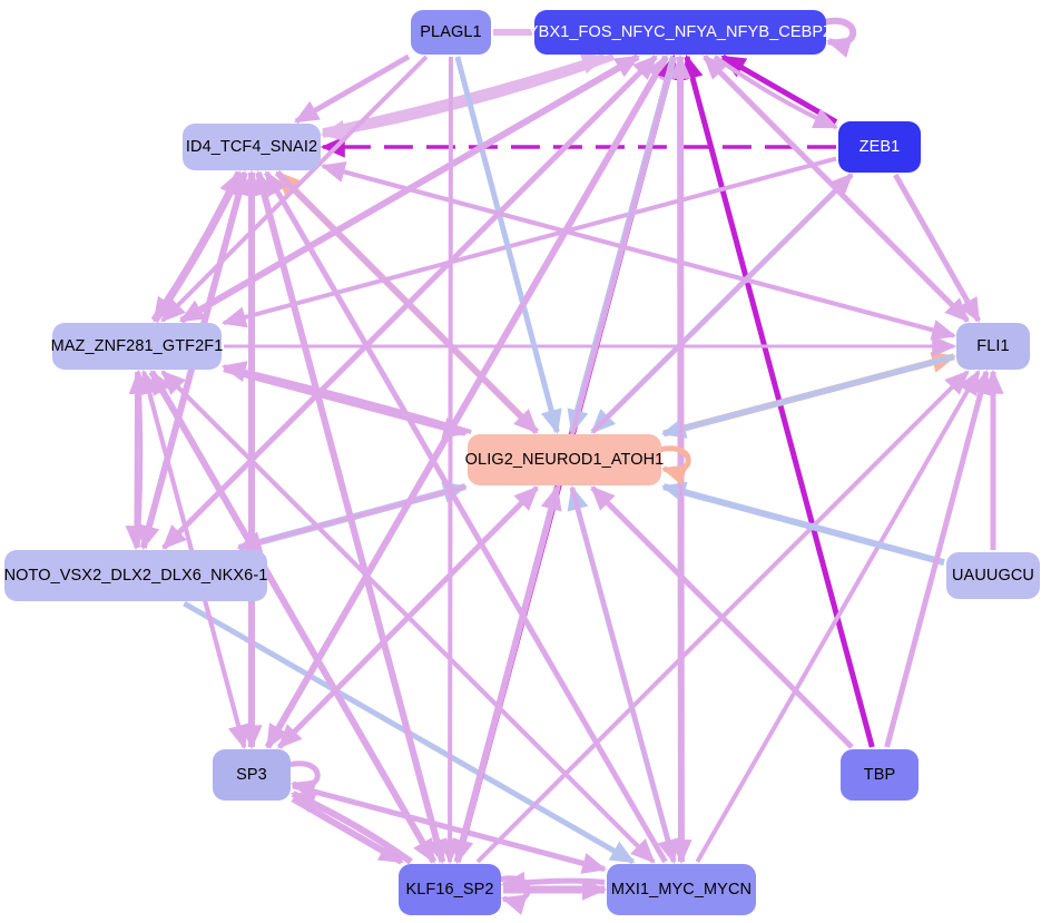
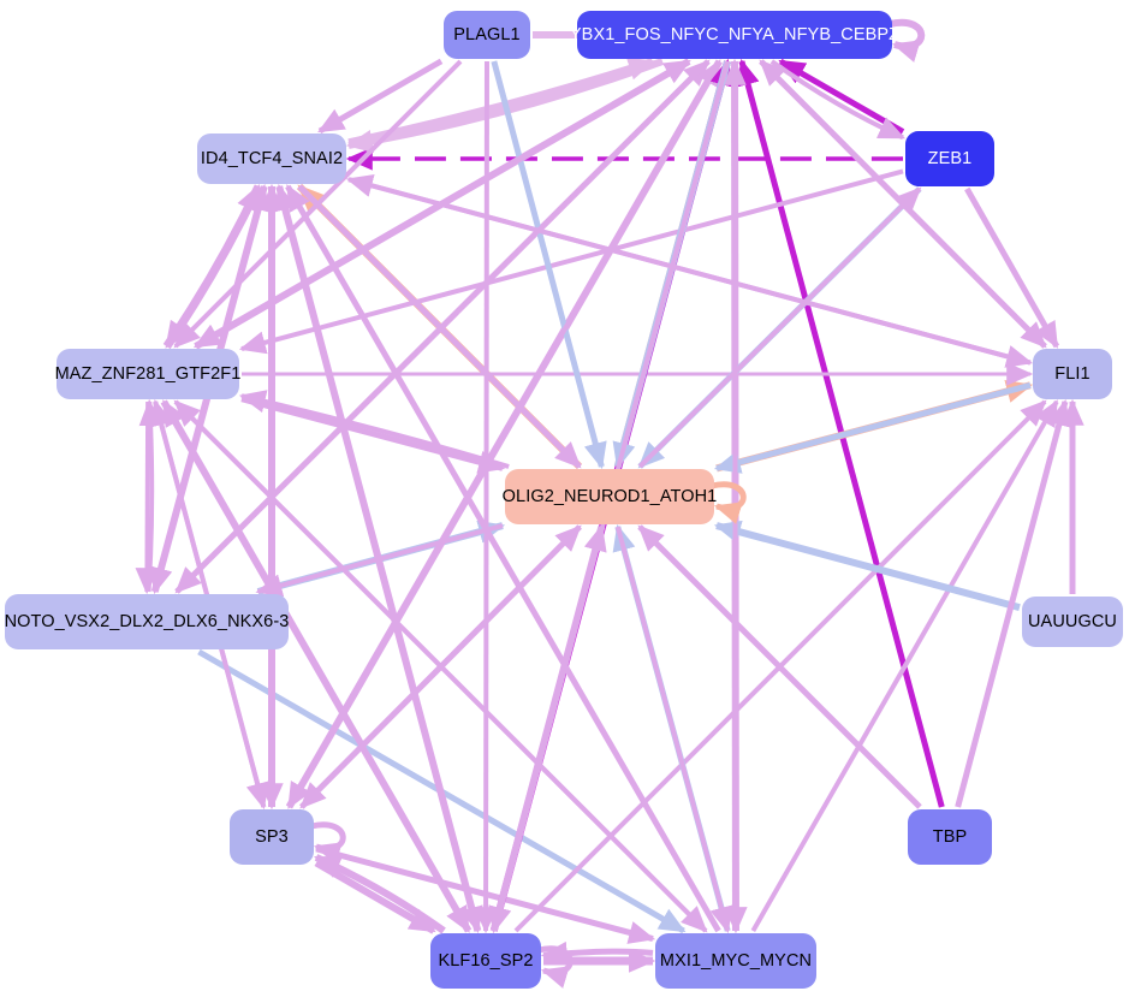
  PLAGL1
  YBX1_FOS_NFYC_NFYA_NFYB_CEBPZ
  ID4_TCF4_SNAI2
  ZEB1
  MAZ_ZNF281_GTF2F1
  FLI1
  OLIG2_NEUROD1_ATOH1
- NOTO_VSX2_DLX2_DLX6_NKX6-1
+ NOTO_VSX2_DLX2_DLX6_NKX6-3
  UAUUGCU
  SP3
  TBP
  KLF16_SP2
  MXI1_MYC_MYCN
